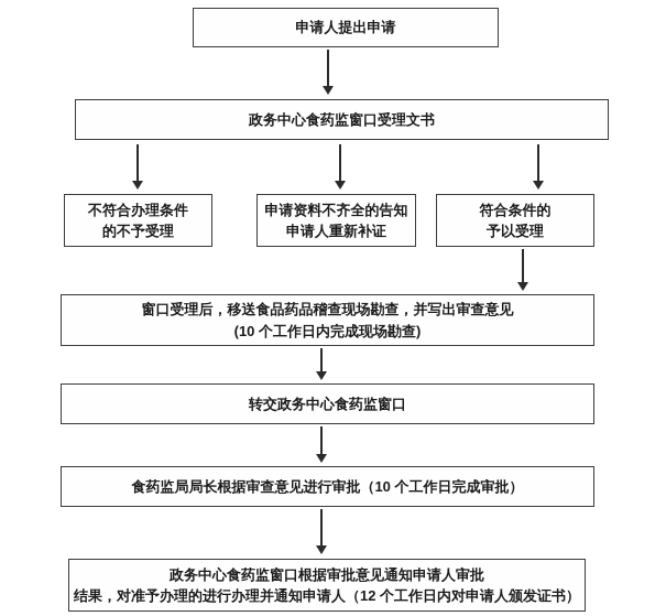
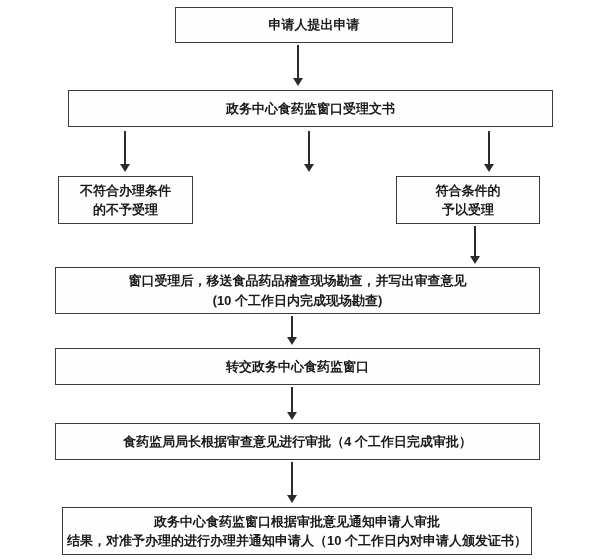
  申请人提出申请
  政务中心食药监窗口受理文书
  不符合办理条件
  的不予受理
- 申请资料不齐全的告知
- 申请人重新补证
  符合条件的
  予以受理
  窗口受理后，移送食品药品稽查现场勘查，并写出审查意见
  (10 个工作日内完成现场勘查)
  转交政务中心食药监窗口
- 食药监局局长根据审查意见进行审批（10 个工作日完成审批）
+ 食药监局局长根据审查意见进行审批（4 个工作日完成审批）
  政务中心食药监窗口根据审批意见通知申请人审批
- 结果，对准予办理的进行办理并通知申请人（12 个工作日内对申请人颁发证书）
+ 结果，对准予办理的进行办理并通知申请人（10 个工作日内对申请人颁发证书）
